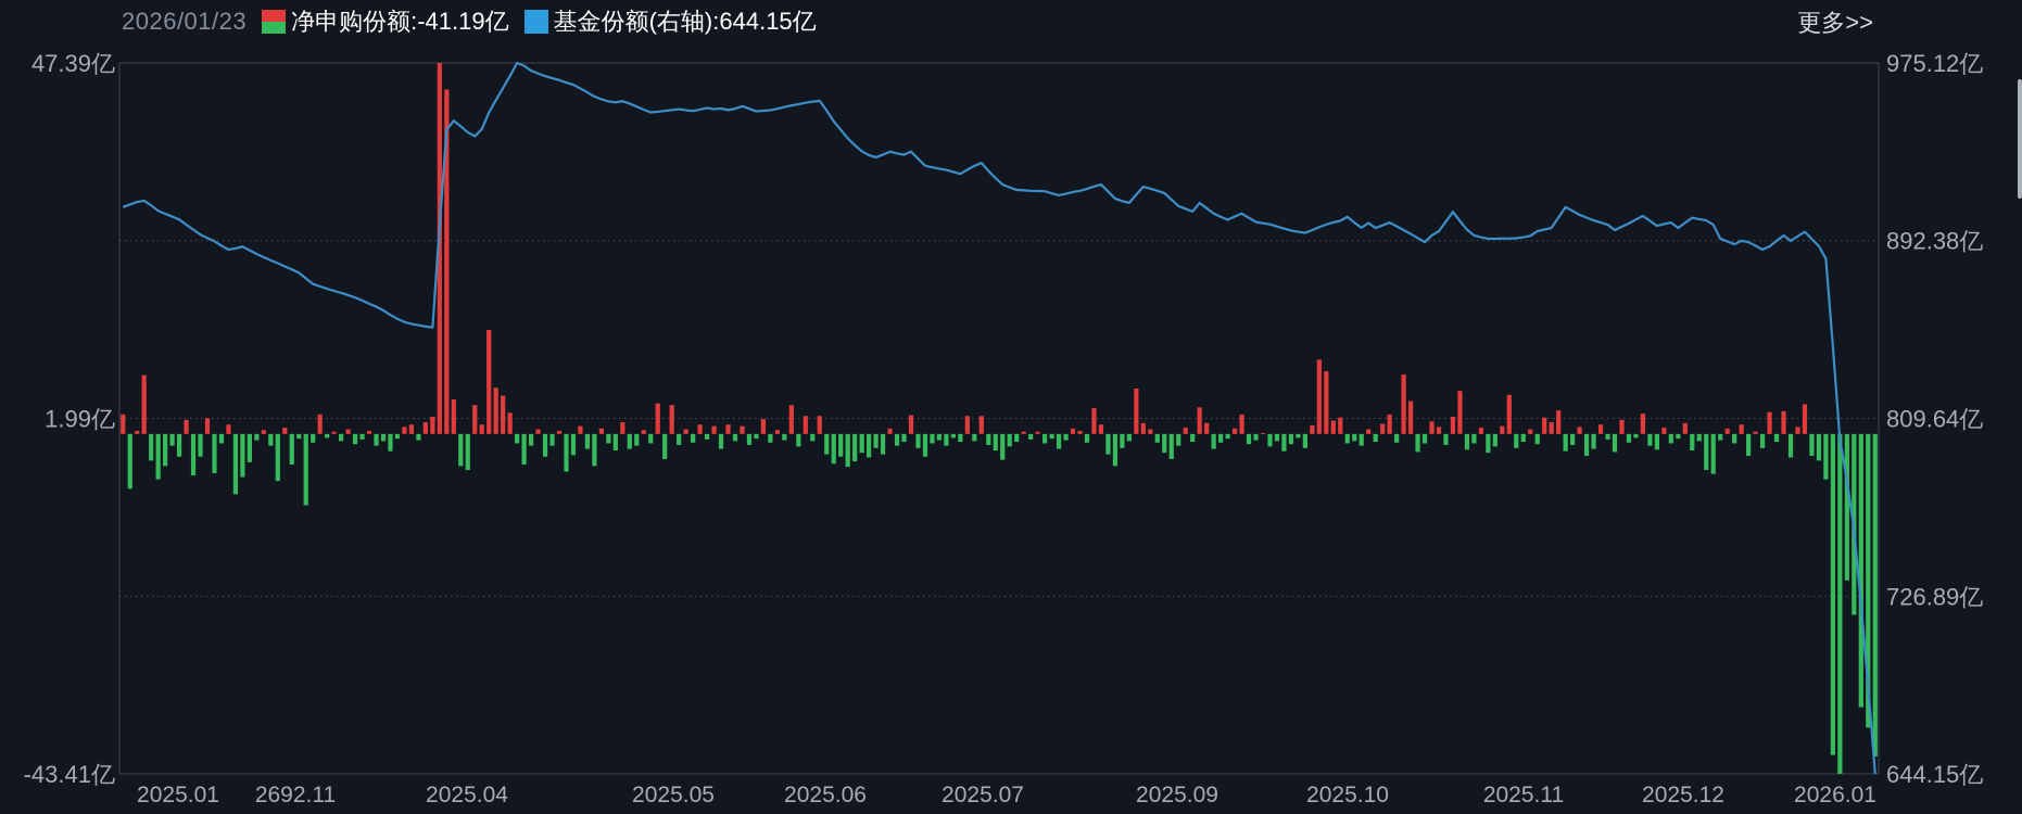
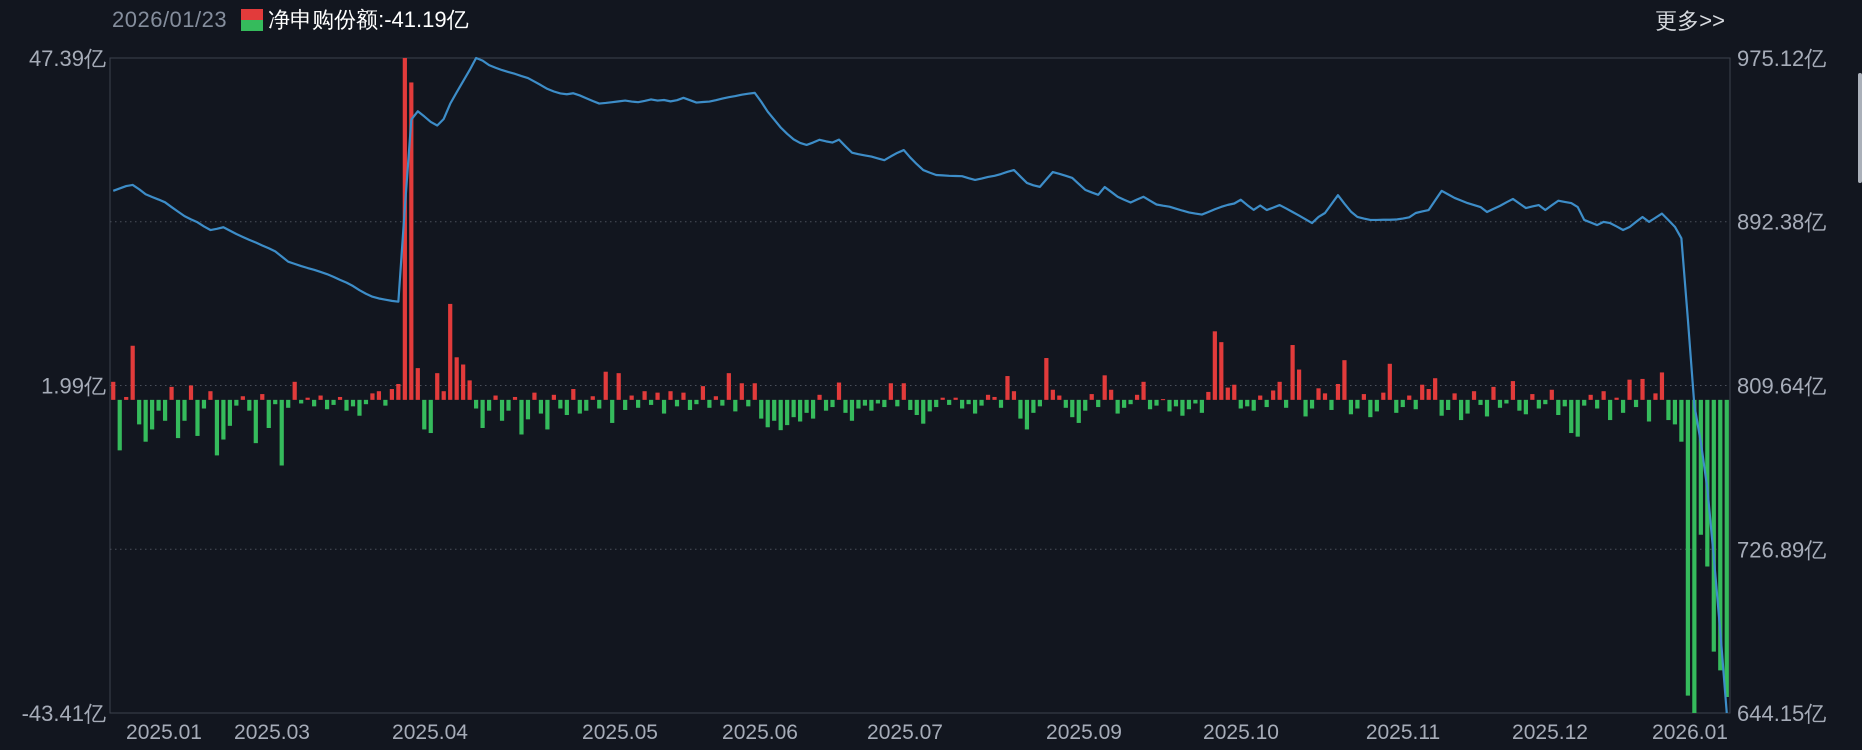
  2026/01/23
  净申购份额:-41.19亿
- 基金份额(右轴):644.15亿
  更多>>
  975.12亿
  892.38亿
  809.64亿
  726.89亿
  644.15亿
  47.39亿
  1.99亿
  -43.41亿
  2025.01
- 2692.11
+ 2025.03
  2025.04
  2025.05
  2025.06
  2025.07
  2025.09
  2025.10
  2025.11
  2025.12
  2026.01
